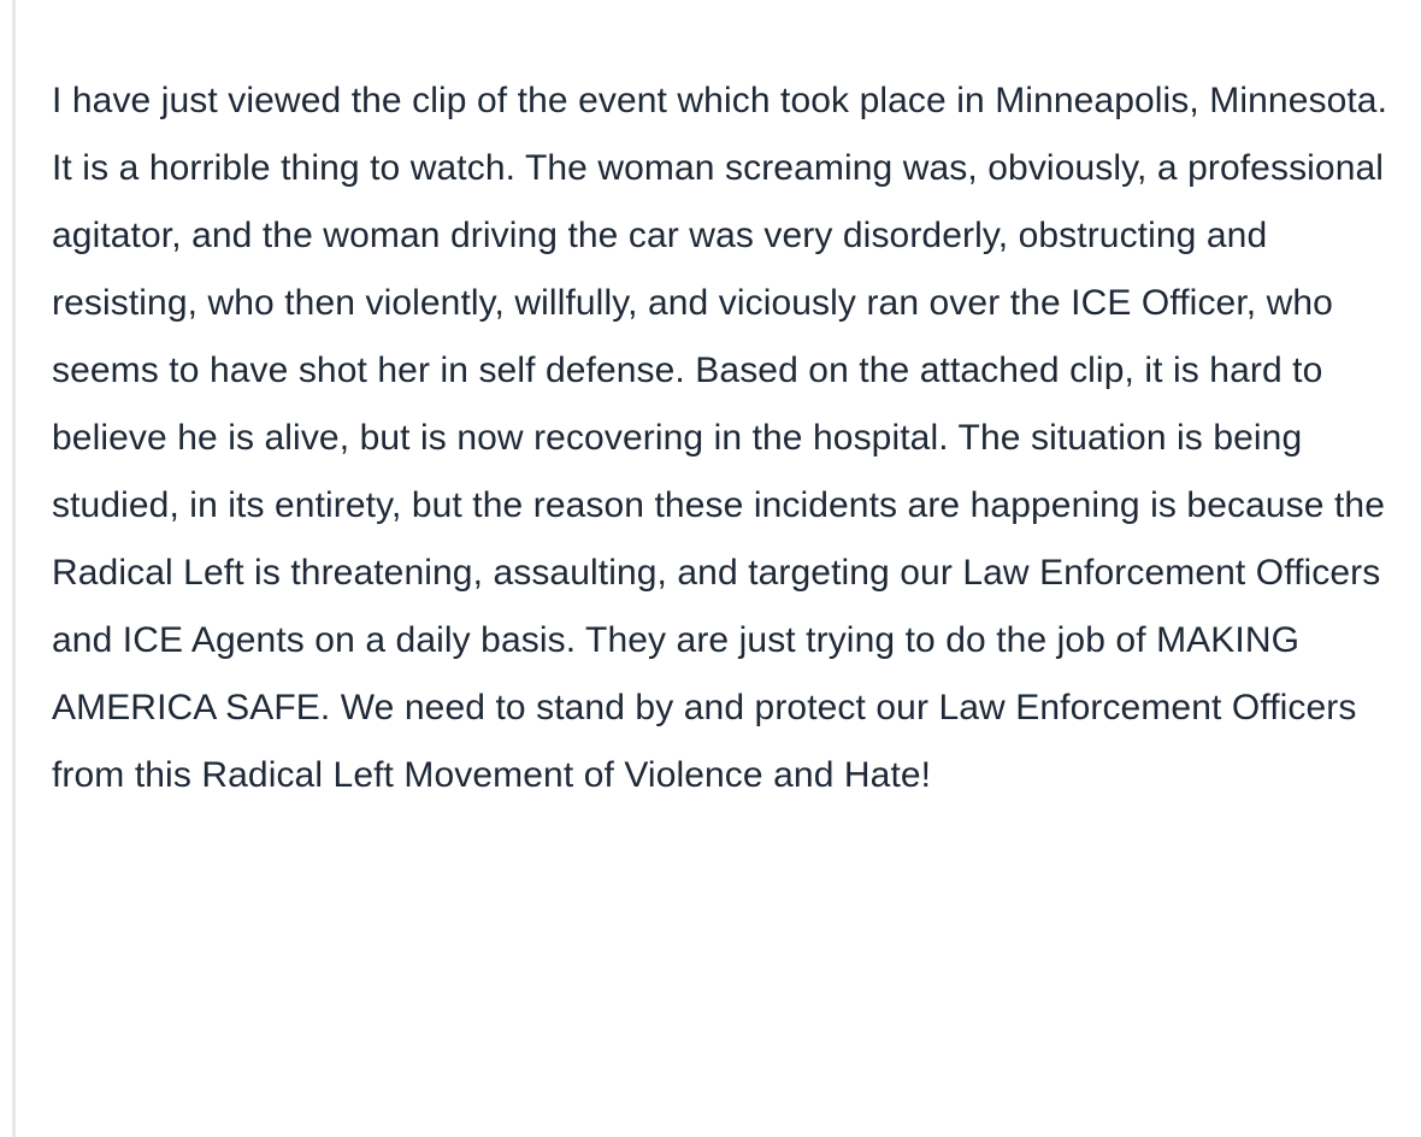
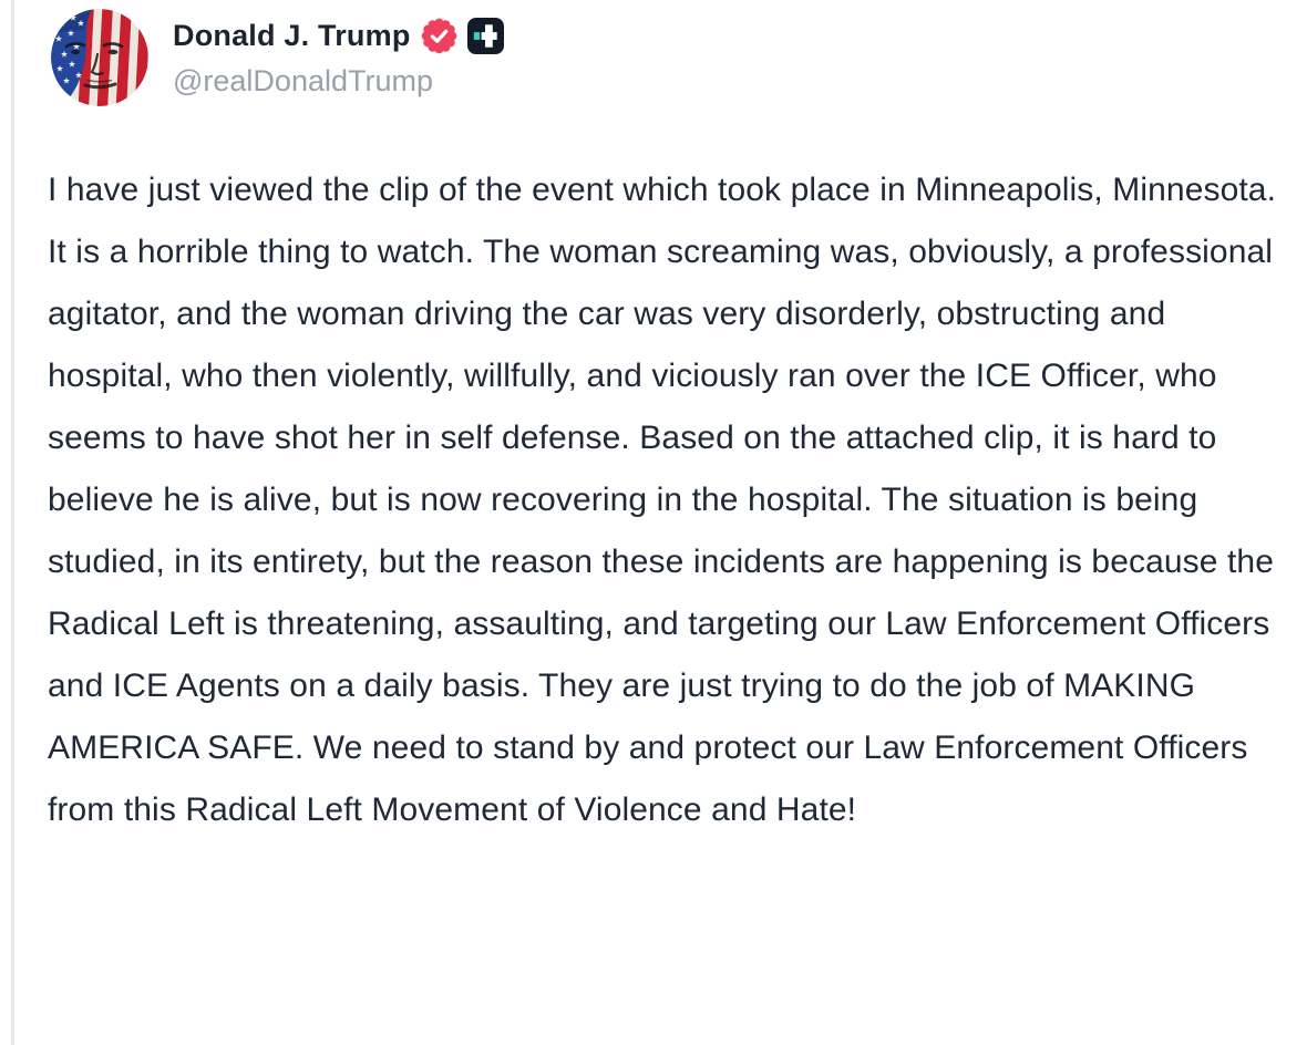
+ Donald J. Trump
+ @realDonaldTrump
- I have just viewed the clip of the event which took place in Minneapolis, Minnesota. It is a horrible thing to watch. The woman screaming was, obviously, a professional agitator, and the woman driving the car was very disorderly, obstructing and resisting, who then violently, willfully, and viciously ran over the ICE Officer, who seems to have shot her in self defense. Based on the attached clip, it is hard to believe he is alive, but is now recovering in the hospital. The situation is being studied, in its entirety, but the reason these incidents are happening is because the Radical Left is threatening, assaulting, and targeting our Law Enforcement Officers and ICE Agents on a daily basis. They are just trying to do the job of MAKING AMERICA SAFE. We need to stand by and protect our Law Enforcement Officers from this Radical Left Movement of Violence and Hate!
+ I have just viewed the clip of the event which took place in Minneapolis, Minnesota. It is a horrible thing to watch. The woman screaming was, obviously, a professional agitator, and the woman driving the car was very disorderly, obstructing and hospital, who then violently, willfully, and viciously ran over the ICE Officer, who seems to have shot her in self defense. Based on the attached clip, it is hard to believe he is alive, but is now recovering in the hospital. The situation is being studied, in its entirety, but the reason these incidents are happening is because the Radical Left is threatening, assaulting, and targeting our Law Enforcement Officers and ICE Agents on a daily basis. They are just trying to do the job of MAKING AMERICA SAFE. We need to stand by and protect our Law Enforcement Officers from this Radical Left Movement of Violence and Hate!
